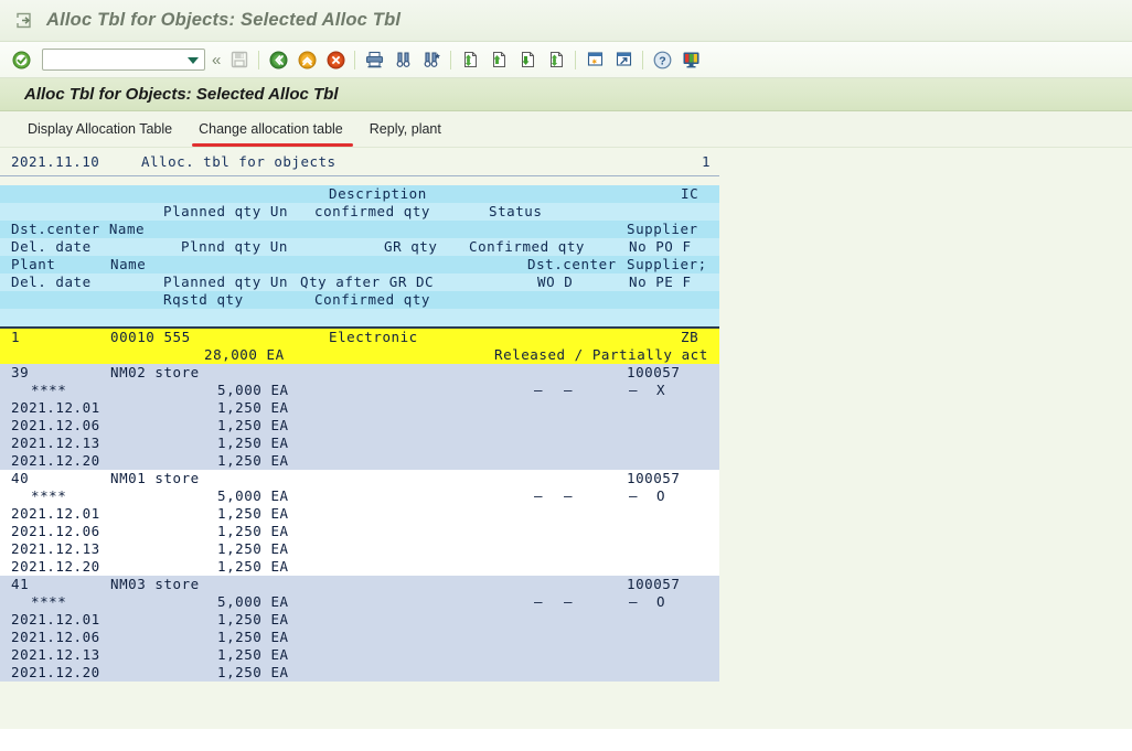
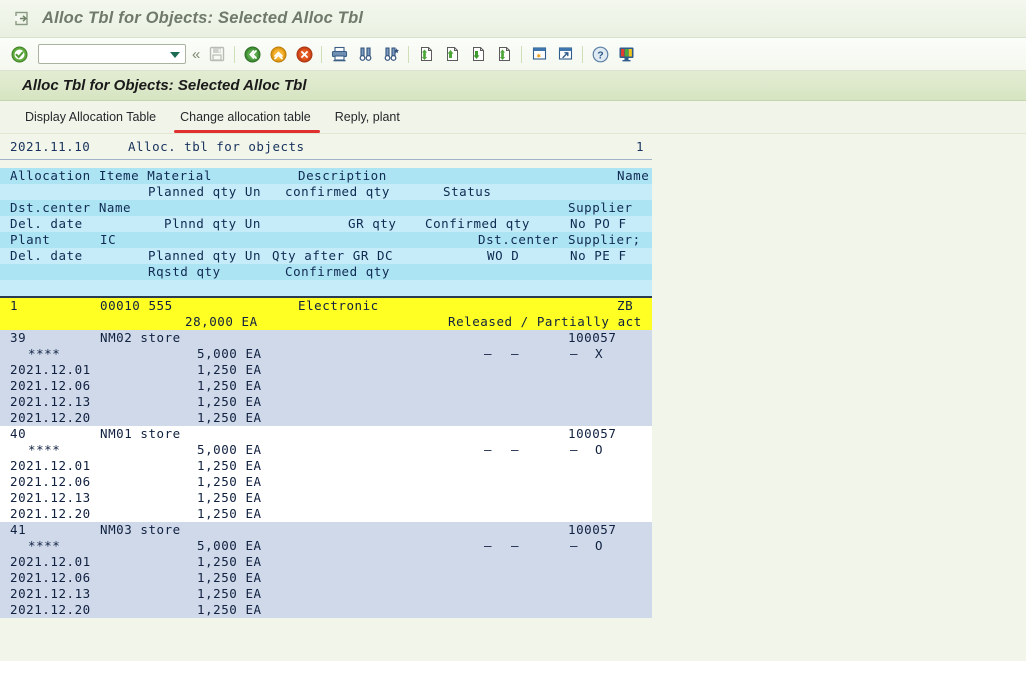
  Alloc Tbl for Objects: Selected Alloc Tbl
  «
  ?
  Alloc Tbl for Objects: Selected Alloc Tbl
  Display Allocation Table
  Change allocation table
  Reply, plant
  2021.11.10
  Alloc. tbl for objects
  1
+ Allocation Iteme Material
  Description
- IC
+ Name
  Planned qty Un
  confirmed qty
  Status
  Dst.center Name
  Supplier
  Del. date
  Plnnd qty Un
  GR qty
  Confirmed qty
  No PO F
  Plant
- Name
+ IC
  Dst.center
  Supplier;
  Del. date
  Planned qty Un
  Qty after GR DC
  WO D
  No PE F
  Rqstd qty
  Confirmed qty
  1
  00010 555
  Electronic
  ZB
  28,000 EA
  Released / Partially act
  39
  NM02 store
  100057
  ****
  5,000 EA
  –
  –
  –
  X
  2021.12.01
  1,250 EA
  2021.12.06
  1,250 EA
  2021.12.13
  1,250 EA
  2021.12.20
  1,250 EA
  40
  NM01 store
  100057
  ****
  5,000 EA
  –
  –
  –
  O
  2021.12.01
  1,250 EA
  2021.12.06
  1,250 EA
  2021.12.13
  1,250 EA
  2021.12.20
  1,250 EA
  41
  NM03 store
  100057
  ****
  5,000 EA
  –
  –
  –
  O
  2021.12.01
  1,250 EA
  2021.12.06
  1,250 EA
  2021.12.13
  1,250 EA
  2021.12.20
  1,250 EA
